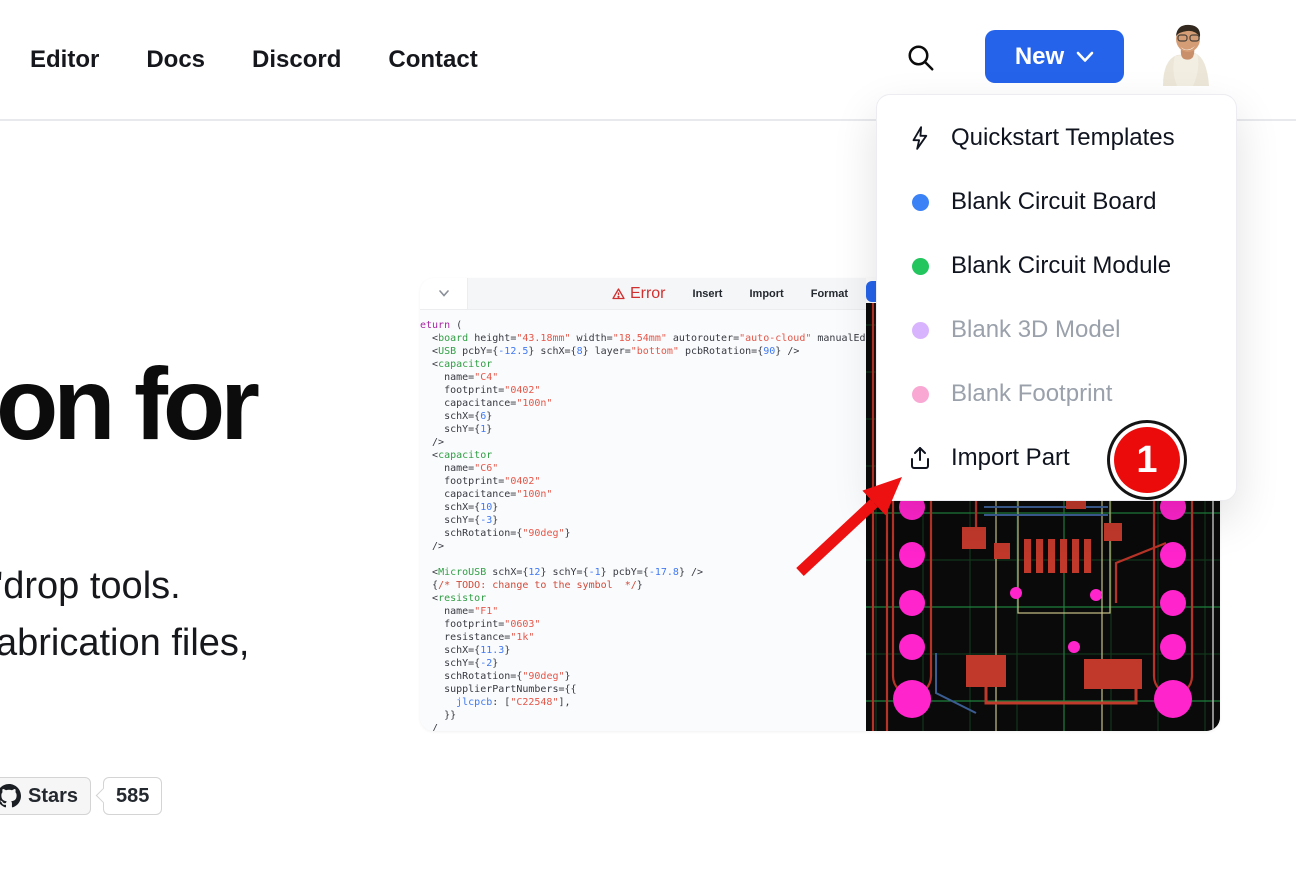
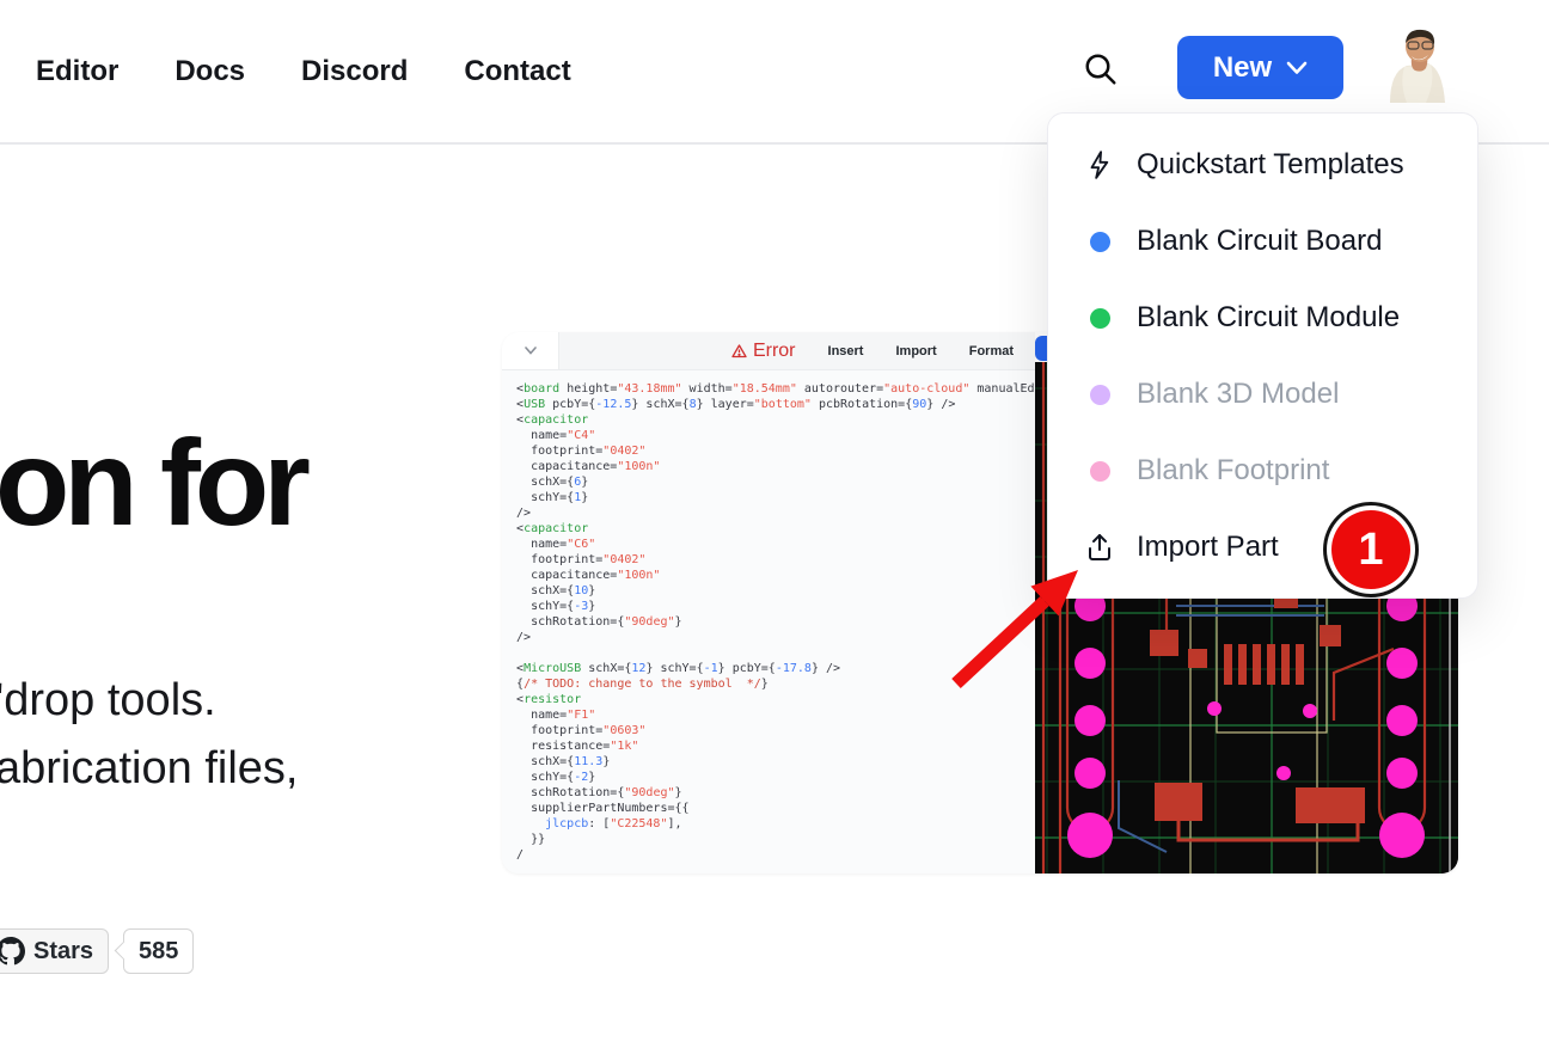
  Editor
  Docs
  Discord
  Contact
  New
  on for
  drop tools.
  abrication files,
  Stars
  585
  Error
  Insert
  Import
  Format
- eturn (
  <board height="43.18mm" width="18.54mm" autorouter="auto-cloud" manualEd
  <USB pcbY={-12.5} schX={8} layer="bottom" pcbRotation={90} />
  <capacitor
  name="C4"
  footprint="0402"
  capacitance="100n"
  schX={6}
  schY={1}
  />
  <capacitor
  name="C6"
  footprint="0402"
  capacitance="100n"
  schX={10}
  schY={-3}
  schRotation={"90deg"}
  />
  <MicroUSB schX={12} schY={-1} pcbY={-17.8} />
  {/* TODO: change to the symbol */}
  <resistor
  name="F1"
  footprint="0603"
  resistance="1k"
  schX={11.3}
  schY={-2}
  schRotation={"90deg"}
  supplierPartNumbers={{
  jlcpcb: ["C22548"],
  }}
  /
  Quickstart Templates
  Blank Circuit Board
  Blank Circuit Module
  Blank 3D Model
  Blank Footprint
  Import Part
  1
